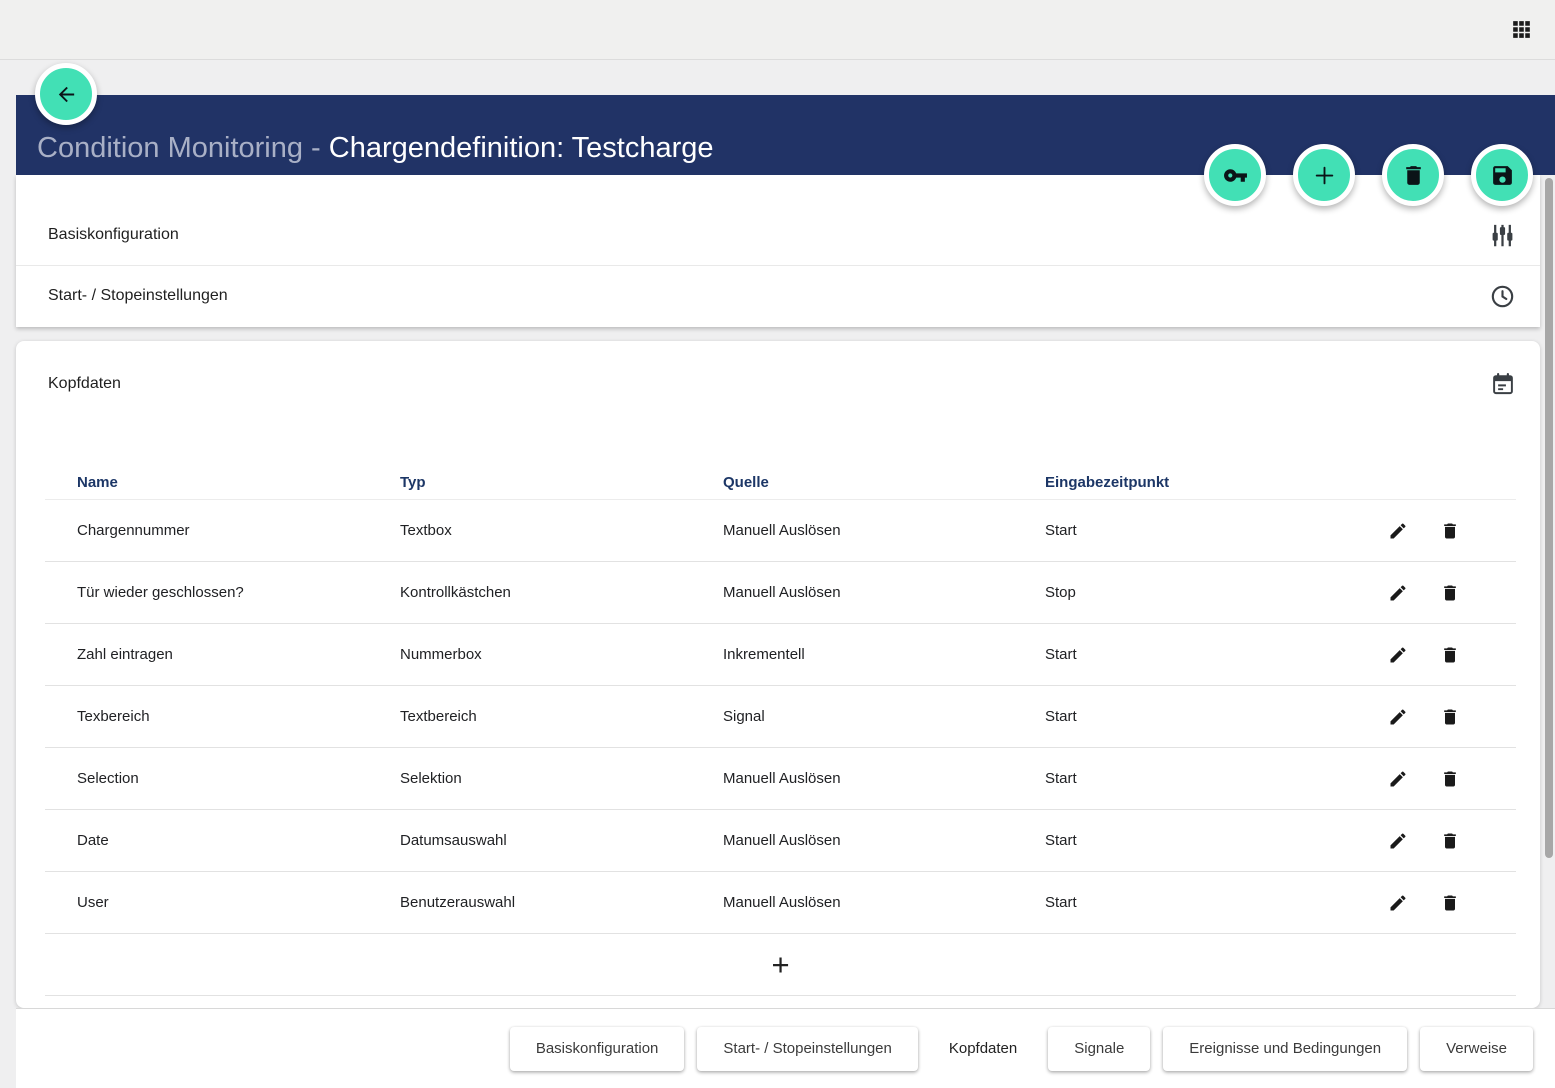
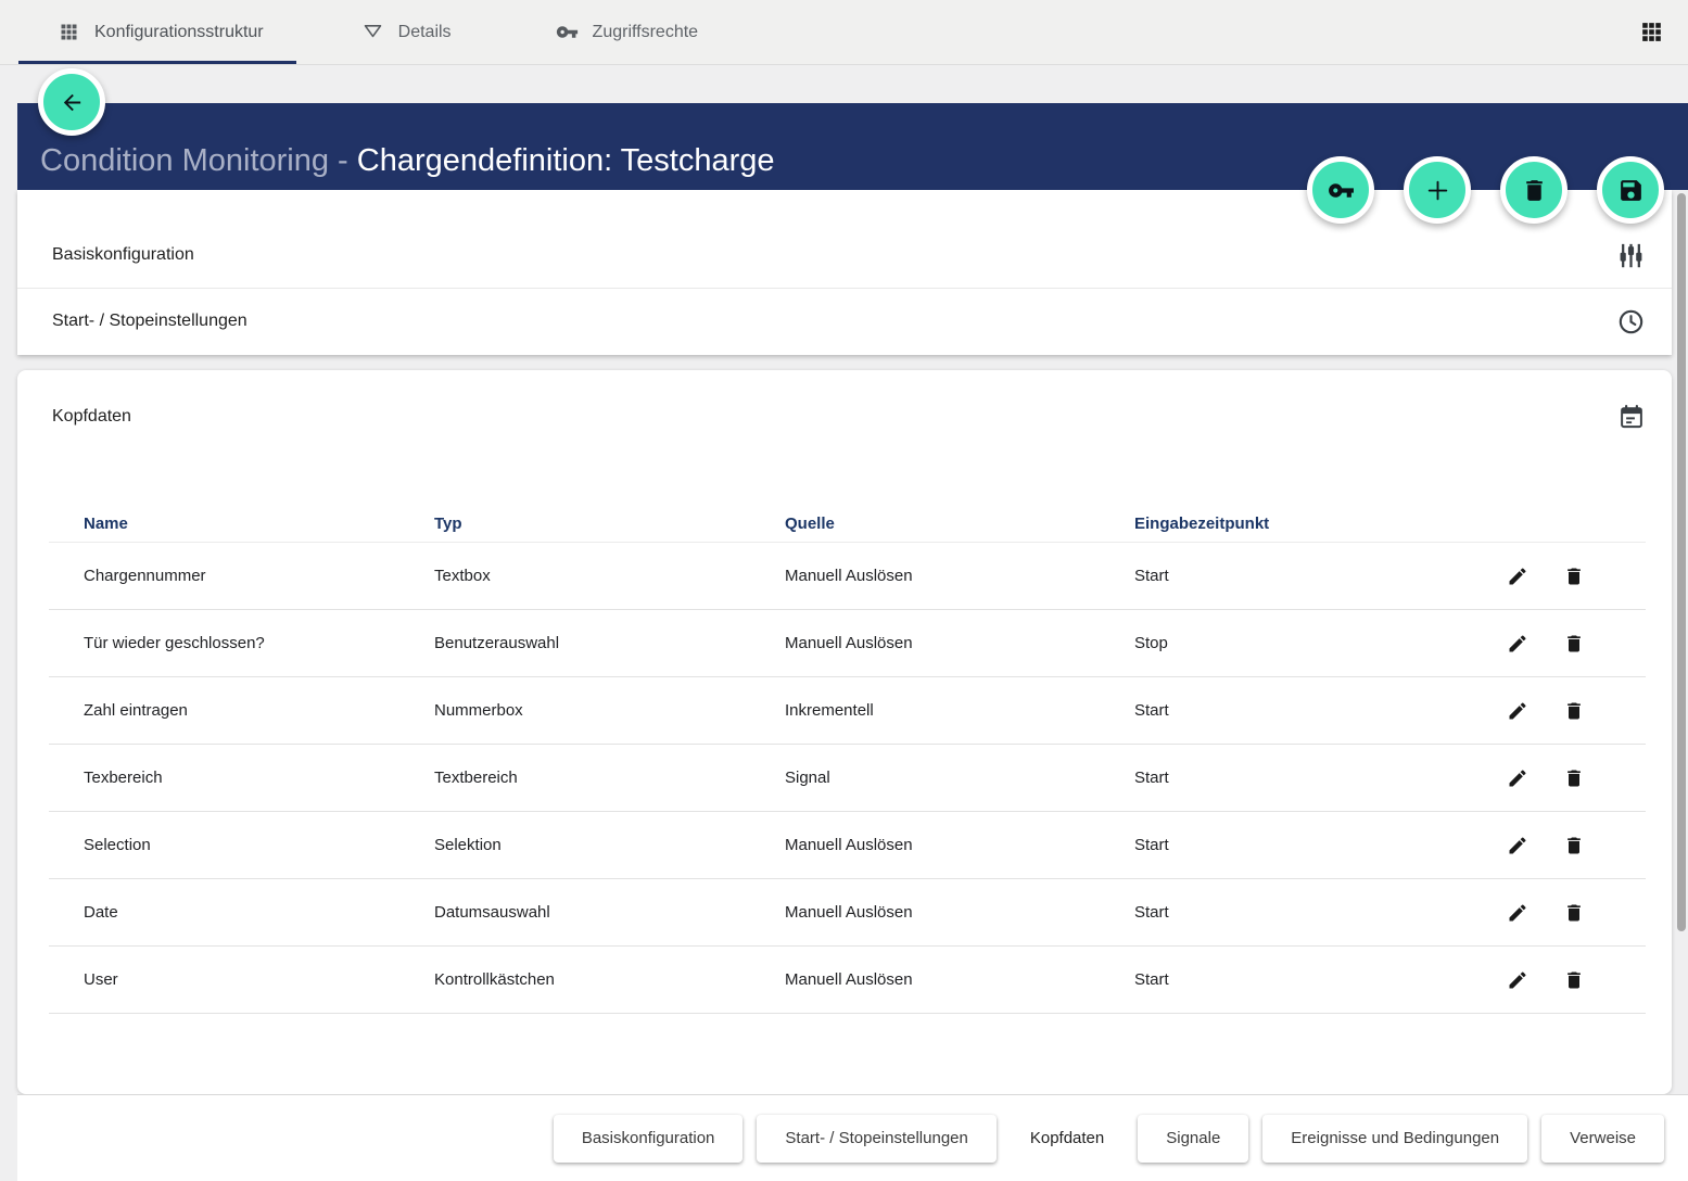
+ Konfigurationsstruktur
+ Details
+ Zugriffsrechte
  Condition Monitoring - Chargendefinition: Testcharge
  Basiskonfiguration
  Start- / Stopeinstellungen
  Kopfdaten
  Name
  Typ
  Quelle
  Eingabezeitpunkt
  Chargennummer
  Textbox
  Manuell Auslösen
  Start
  Tür wieder geschlossen?
- Kontrollkästchen
+ Benutzerauswahl
  Manuell Auslösen
  Stop
  Zahl eintragen
  Nummerbox
  Inkrementell
  Start
  Texbereich
  Textbereich
  Signal
  Start
  Selection
  Selektion
  Manuell Auslösen
  Start
  Date
  Datumsauswahl
  Manuell Auslösen
  Start
  User
- Benutzerauswahl
+ Kontrollkästchen
  Manuell Auslösen
  Start
- +
  Basiskonfiguration
  Start- / Stopeinstellungen
  Kopfdaten
  Signale
  Ereignisse und Bedingungen
  Verweise
